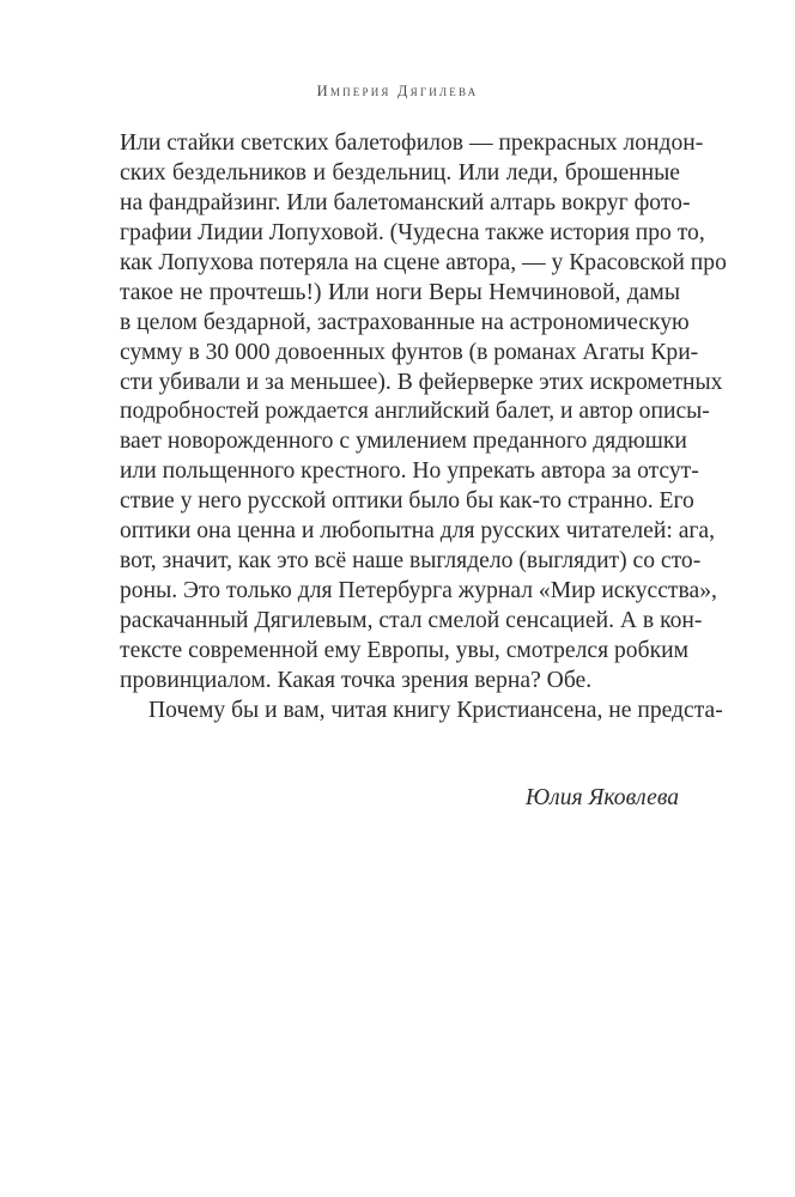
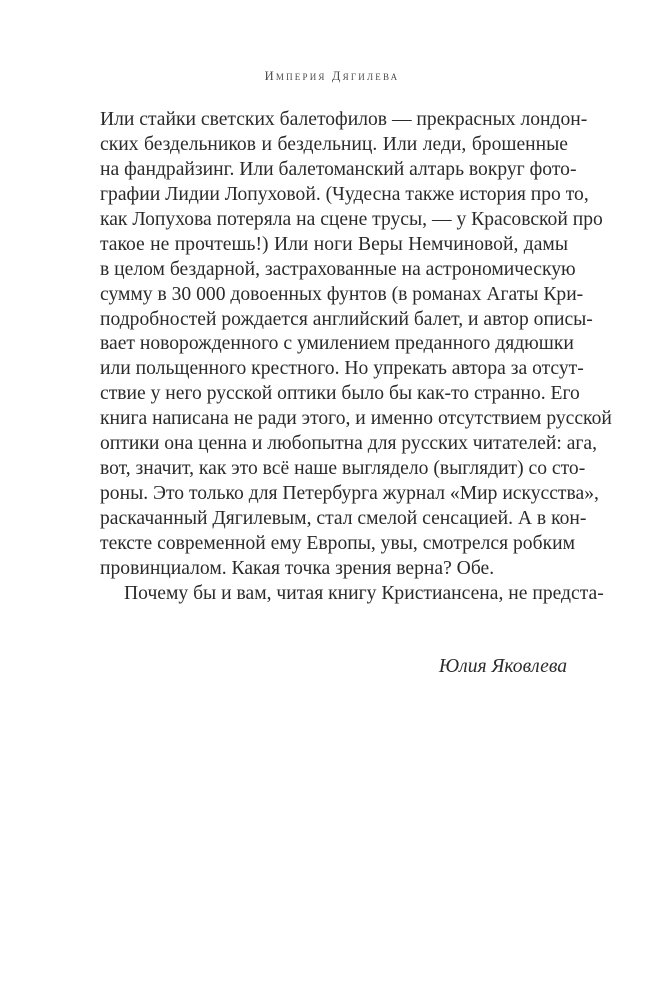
  Империя Дягилева
  Или стайки светских балетофилов — прекрасных лондон-
  ских бездельников и бездельниц. Или леди, брошенные
  на фандрайзинг. Или балетоманский алтарь вокруг фото-
  графии Лидии Лопуховой. (Чудесна также история про то,
- как Лопухова потеряла на сцене автора, — у Красовской про
+ как Лопухова потеряла на сцене трусы, — у Красовской про
  такое не прочтешь!) Или ноги Веры Немчиновой, дамы
  в целом бездарной, застрахованные на астрономическую
  сумму в 30 000 довоенных фунтов (в романах Агаты Кри-
- сти убивали и за меньшее). В фейерверке этих искрометных
  подробностей рождается английский балет, и автор описы-
  вает новорожденного с умилением преданного дядюшки
  или польщенного крестного. Но упрекать автора за отсут-
  ствие у него русской оптики было бы как-то странно. Его
+ книга написана не ради этого, и именно отсутствием русской
  оптики она ценна и любопытна для русских читателей: ага,
  вот, значит, как это всё наше выглядело (выглядит) со сто-
  роны. Это только для Петербурга журнал «Мир искусства»,
  раскачанный Дягилевым, стал смелой сенсацией. А в кон-
  тексте современной ему Европы, увы, смотрелся робким
  провинциалом. Какая точка зрения верна? Обе.
  Почему бы и вам, читая книгу Кристиансена, не предста-
  Юлия Яковлева
